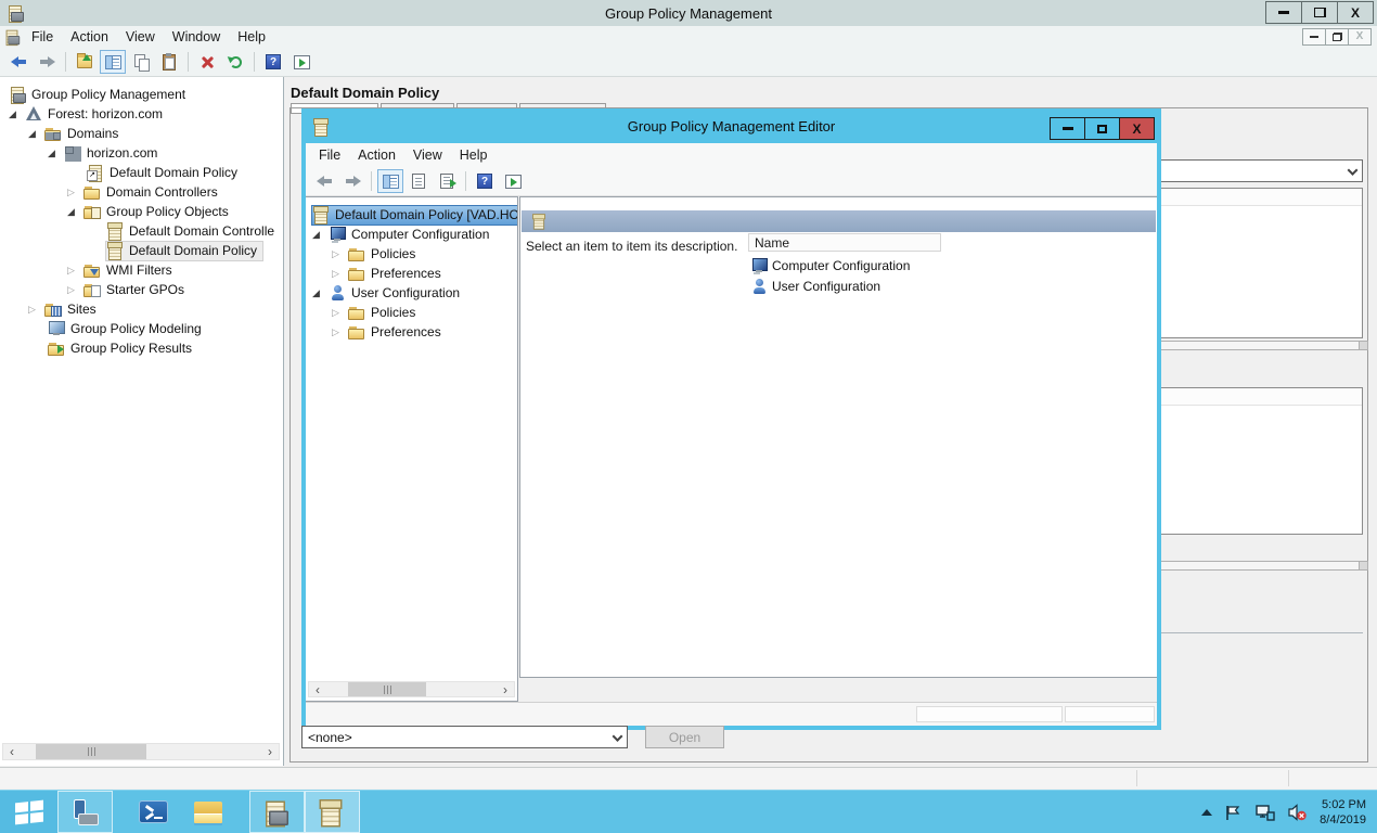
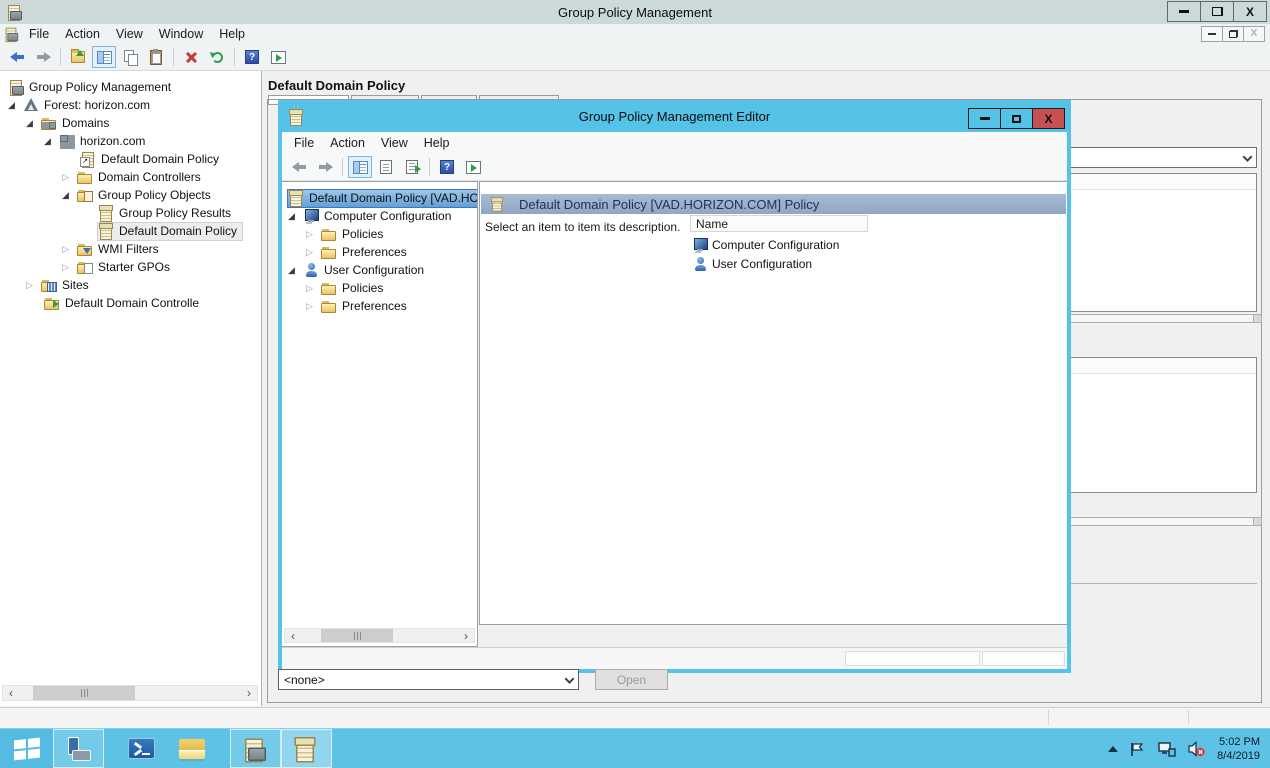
  Group Policy Management
  X
  File
  Action
  View
  Window
  Help
  X
  ?
  Group Policy Management
  ◢
  Forest: horizon.com
  ◢
  Domains
  ◢
  horizon.com
  Default Domain Policy
  ▷
  Domain Controllers
  ◢
  Group Policy Objects
- Default Domain Controlle
+ Group Policy Results
  Default Domain Policy
  ▷
  WMI Filters
  ▷
  Starter GPOs
  ▷
  Sites
- Group Policy Modeling
- Group Policy Results
+ Default Domain Controlle
  ‹
  ›
  Default Domain Policy
  <none>
  Open
  Group Policy Management Editor
  X
  File
  Action
  View
  Help
  ?
  Default Domain Policy [VAD.HO
  ◢
  Computer Configuration
  ▷
  Policies
  ▷
  Preferences
  ◢
  User Configuration
  ▷
  Policies
  ▷
  Preferences
  ‹
  ›
+ Default Domain Policy [VAD.HORIZON.COM] Policy
  Select an item to item its description.
  Name
  Computer Configuration
  User Configuration
  5:02 PM
  8/4/2019
